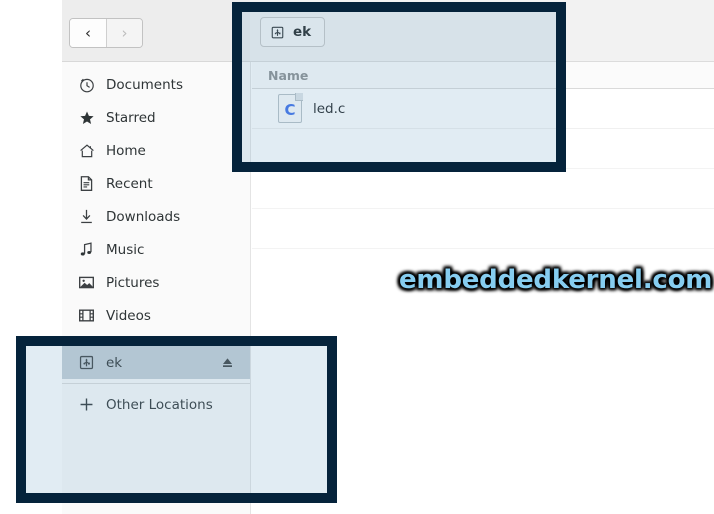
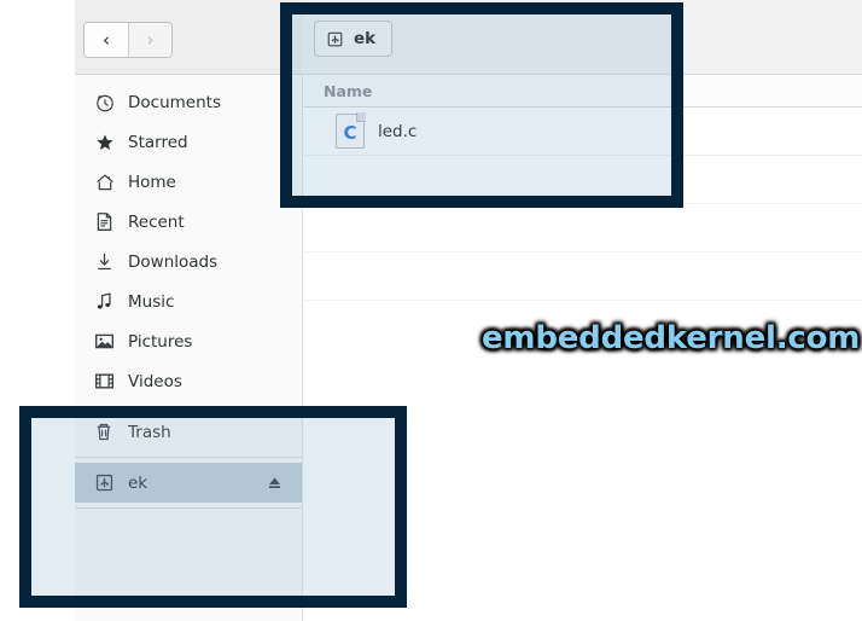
  ‹
  ›
  Documents
  Starred
  Home
  Recent
  Downloads
  Music
  Pictures
  Videos
+ Trash
  ek
- Other Locations
  ek
  Name
  C
  led.c
  embeddedkernel.com
